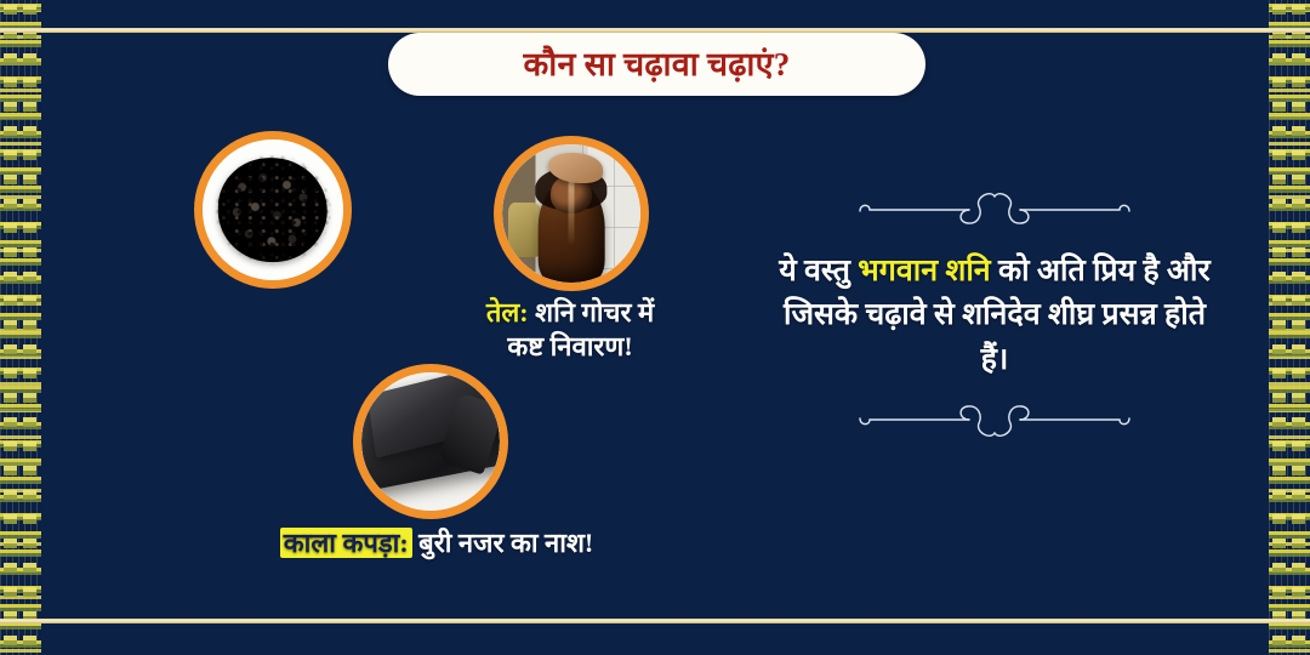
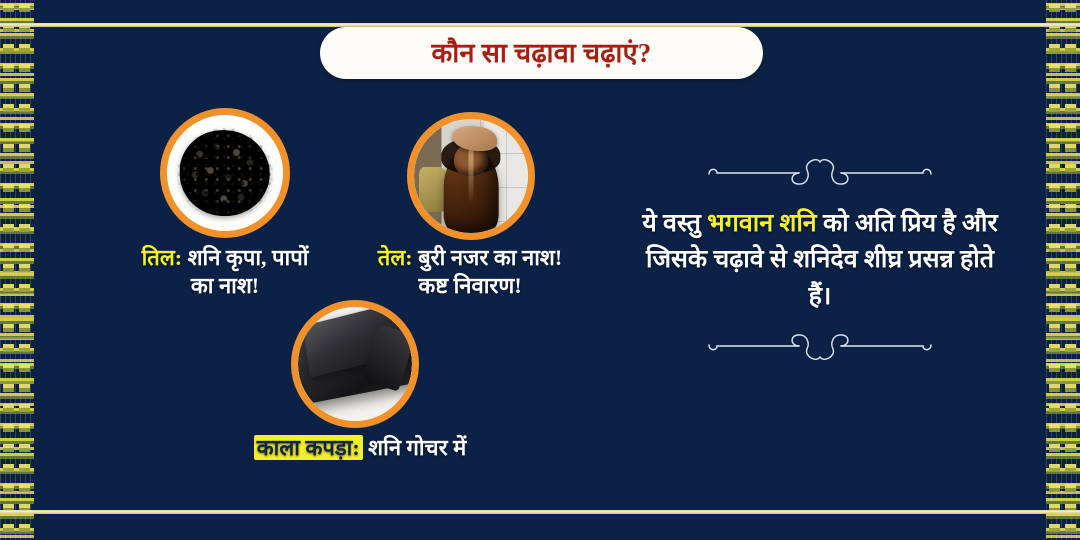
  कौन सा चढ़ावा चढ़ाएं?
+ तिल: शनि कृपा, पापों
+ का नाश!
- तेल: शनि गोचर में
+ तेल: बुरी नजर का नाश!
  कष्ट निवारण!
- काला कपड़ा: बुरी नजर का नाश!
+ काला कपड़ा: शनि गोचर में
  ये वस्तु भगवान शनि को अति प्रिय है और जिसके चढ़ावे से शनिदेव शीघ्र प्रसन्न होते हैं।
